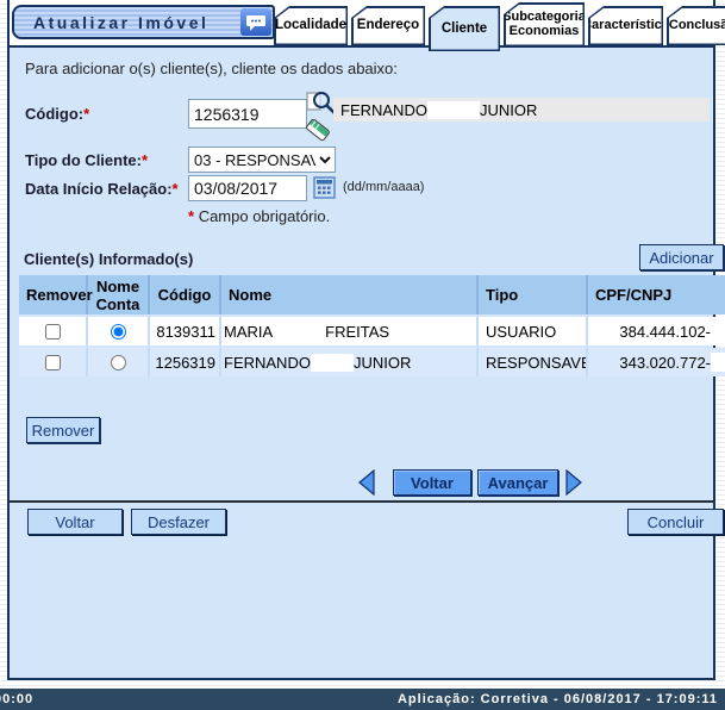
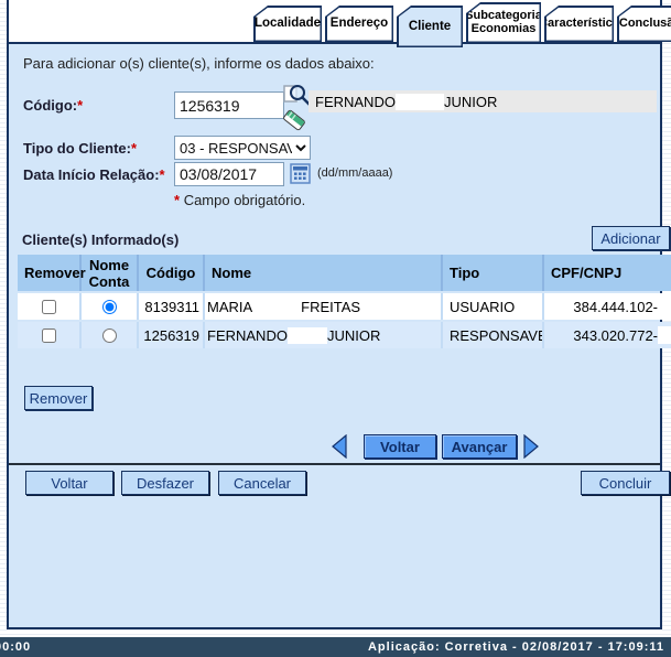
- Atualizar Imóvel
  Localidade
  Endereço
  Cliente
  Subcategoria Economias
  aracterístic
  Conclusã
- Para adicionar o(s) cliente(s), cliente os dados abaixo:
+ Para adicionar o(s) cliente(s), informe os dados abaixo:
  Código:*
  1256319
  FERNANDO
  JUNIOR
  Tipo do Cliente:*
  03 - RESPONSA
  Data Início Relação:*
  03/08/2017
  (dd/mm/aaaa)
  * Campo obrigatório.
  Cliente(s) Informado(s)
  Adicionar
  Remove
  Nome Conta
  Código
  Nome
  Tipo
  CPF/CNPJ
  8139311
  MARIA
  FREITAS
  USUARIO
  384.444.102-
  1256319
  FERNANDO
  JUNIOR
  RESPONSAVE
  343.020.772-
  Remover
  Voltar
  Avançar
  Voltar
  Desfazer
+ Cancelar
  Concluir
  0:00
- Aplicação: Corretiva - 06/08/2017 - 17:09:11
+ Aplicação: Corretiva - 02/08/2017 - 17:09:11
